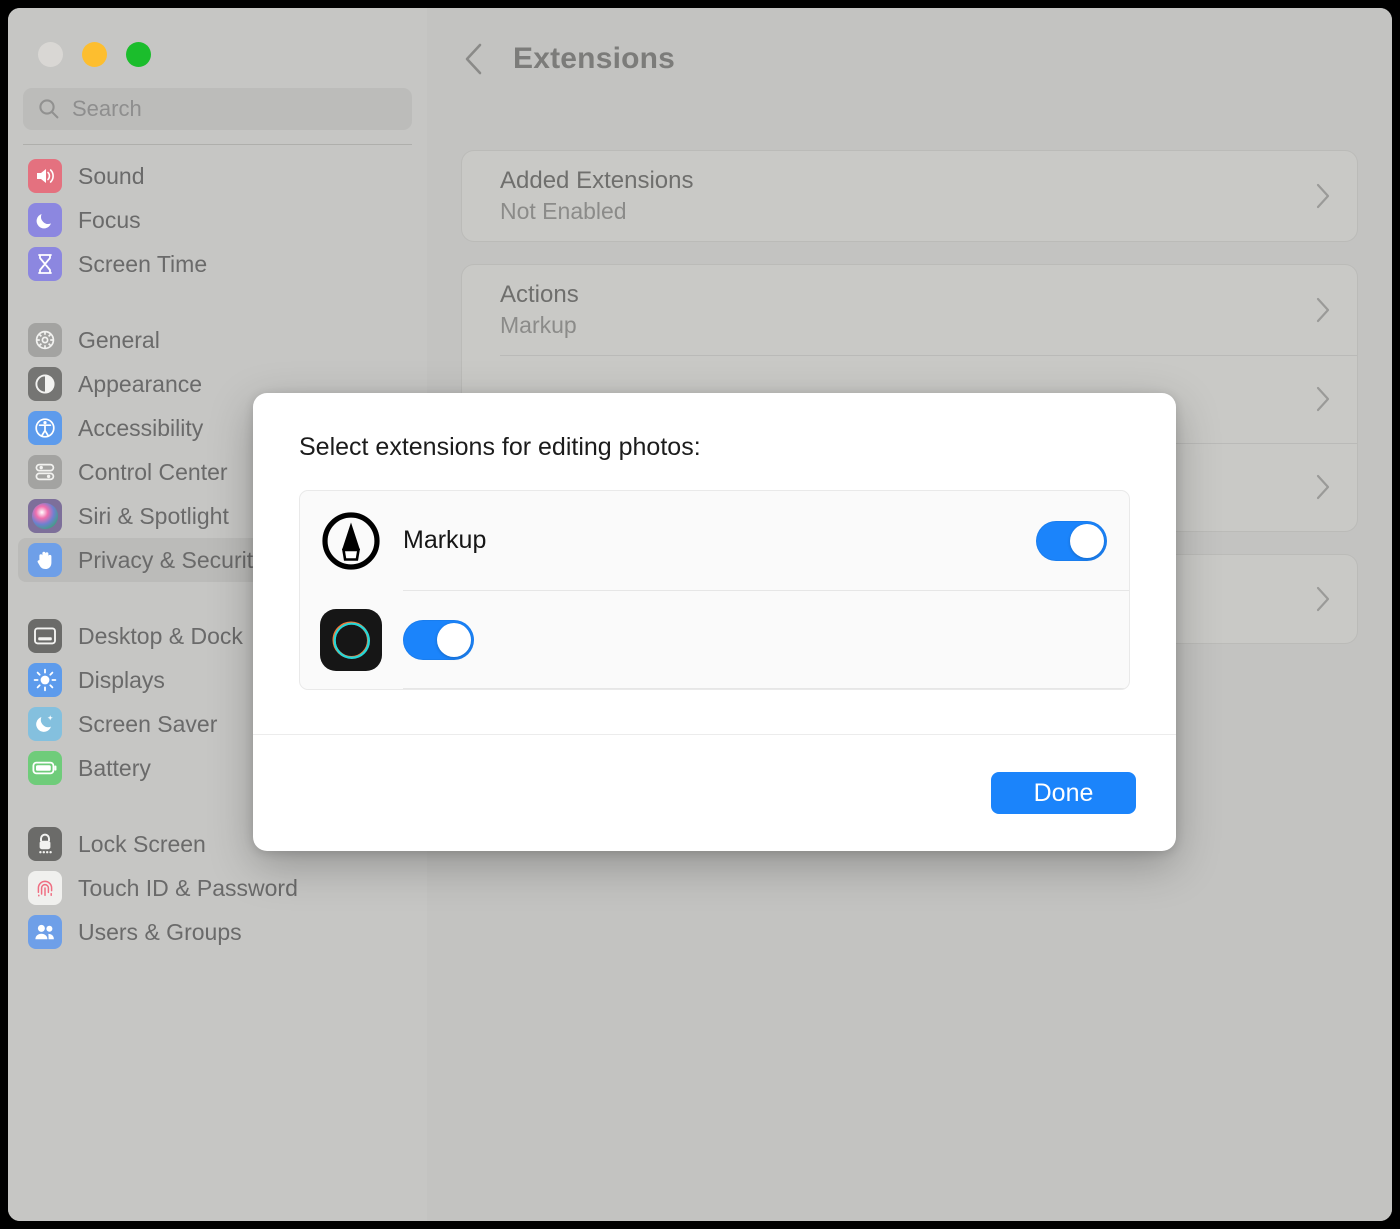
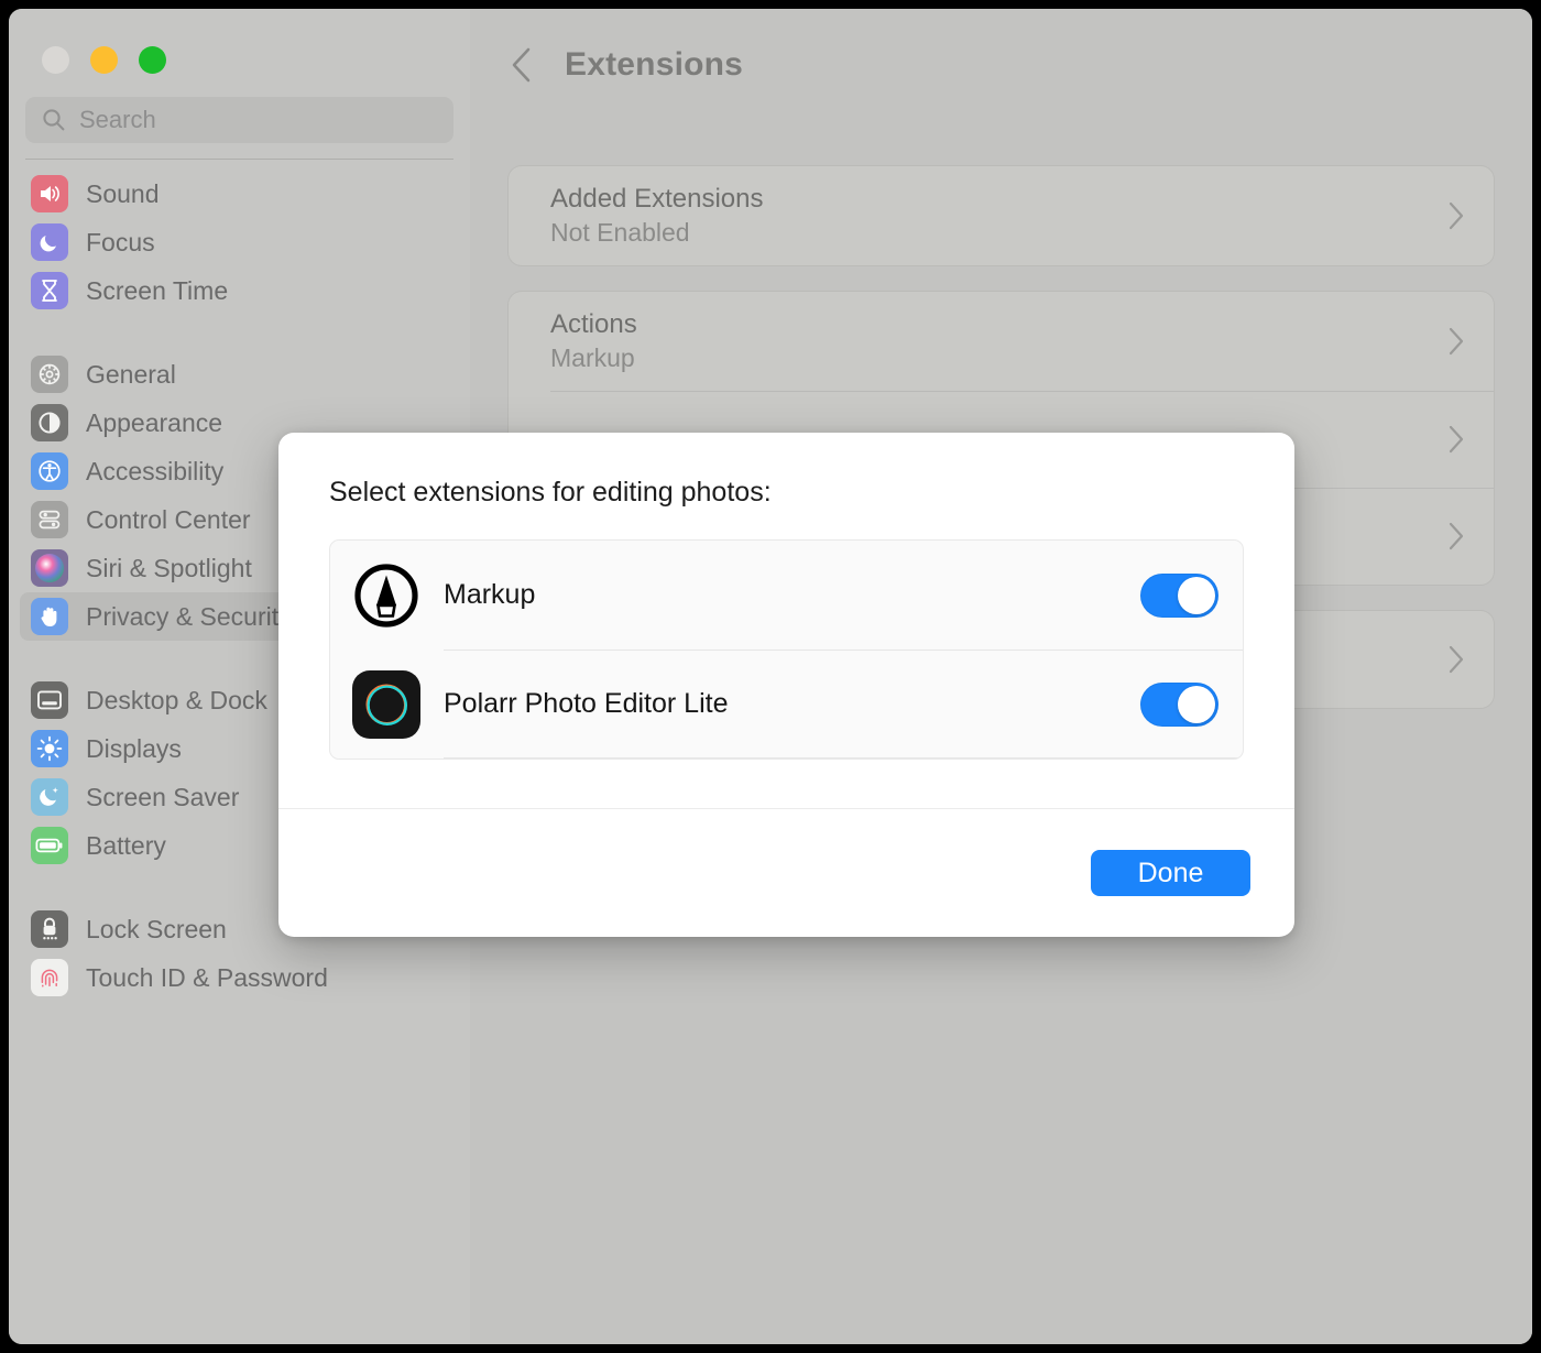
  Search
  Sound
  Focus
  Screen Time
  General
  Appearance
  Accessibility
  Control Center
  Siri & Spotlight
  Privacy & Securit
  Desktop & Dock
  Displays
  Screen Saver
  Battery
  Lock Screen
  Touch ID & Password
- Users & Groups
  Extensions
  Added Extensions
  Not Enabled
  Actions
  Markup
  Select extensions for editing photos:
  Markup
+ Polarr Photo Editor Lite
  Done
